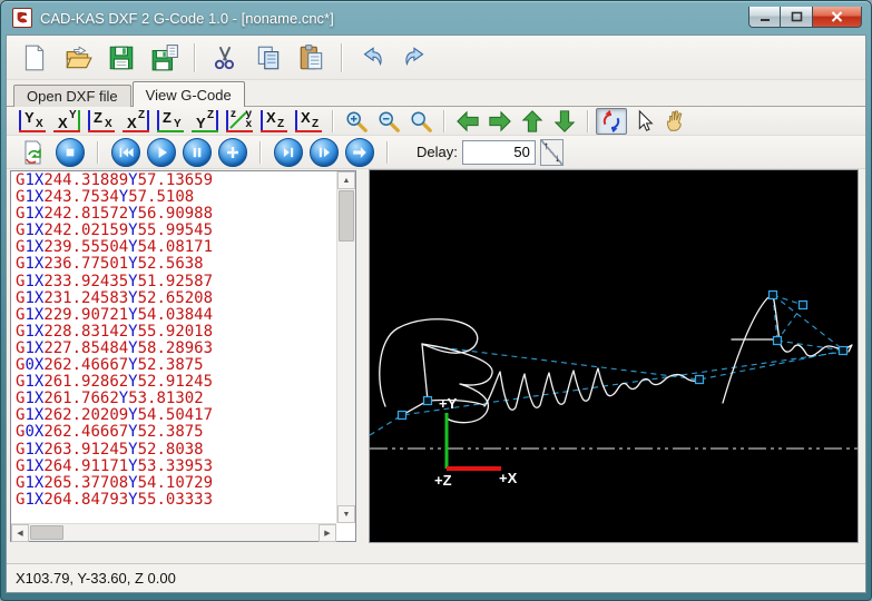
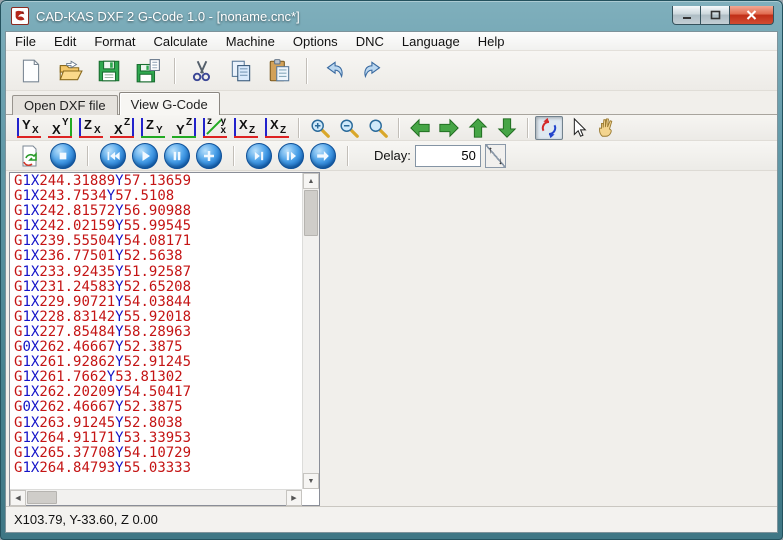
  CAD-KAS DXF 2 G-Code 1.0 - [noname.cnc*]
+ File
+ Edit
+ Format
+ Calculate
+ Machine
+ Options
+ DNC
+ Language
+ Help
  Open DXF file
  View G-Code
  Y
  X
  X
  Y
  Z
  X
  X
  Z
  Z
  Y
  Y
  Z
  z
  y
  x
  X
  Z
  X
  Z
  Delay:
  50
  ↑
  ↓
  G1X244.31889Y57.13659
  G1X243.7534Y57.5108
  G1X242.81572Y56.90988
  G1X242.02159Y55.99545
  G1X239.55504Y54.08171
  G1X236.77501Y52.5638
  G1X233.92435Y51.92587
  G1X231.24583Y52.65208
  G1X229.90721Y54.03844
  G1X228.83142Y55.92018
  G1X227.85484Y58.28963
  G0X262.46667Y52.3875
  G1X261.92862Y52.91245
  G1X261.7662Y53.81302
  G1X262.20209Y54.50417
  G0X262.46667Y52.3875
  G1X263.91245Y52.8038
  G1X264.91171Y53.33953
  G1X265.37708Y54.10729
  G1X264.84793Y55.03333
- +Y
- +Z
- +X
  X103.79, Y-33.60, Z 0.00
